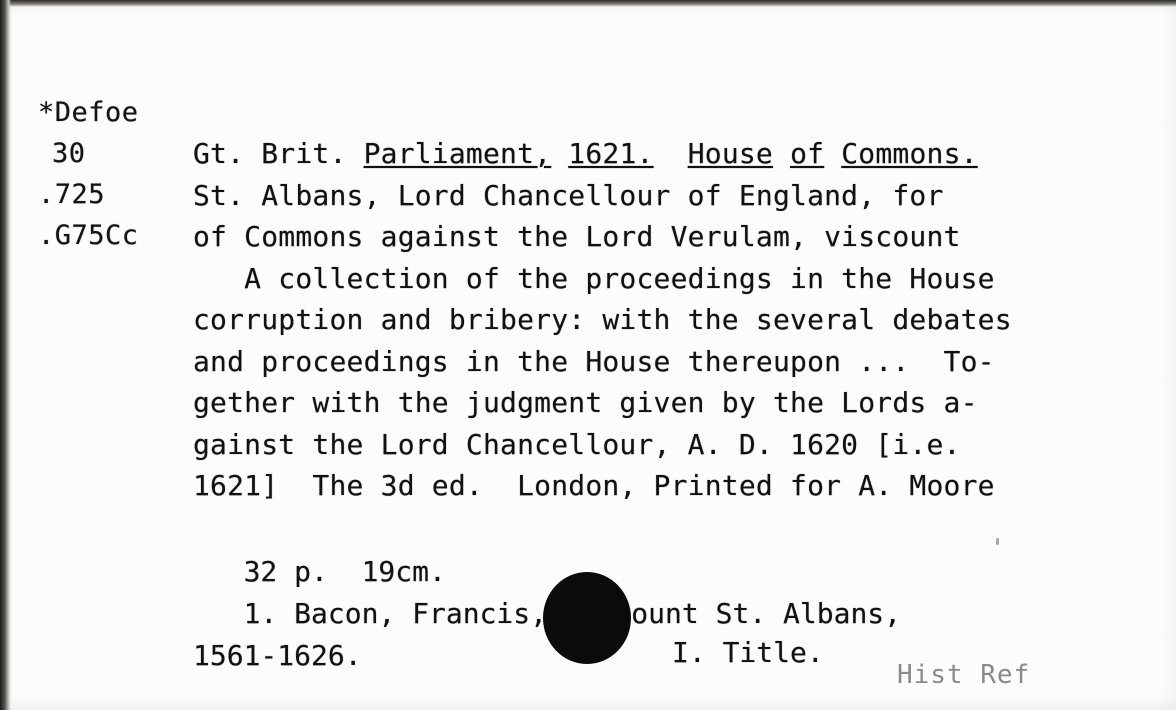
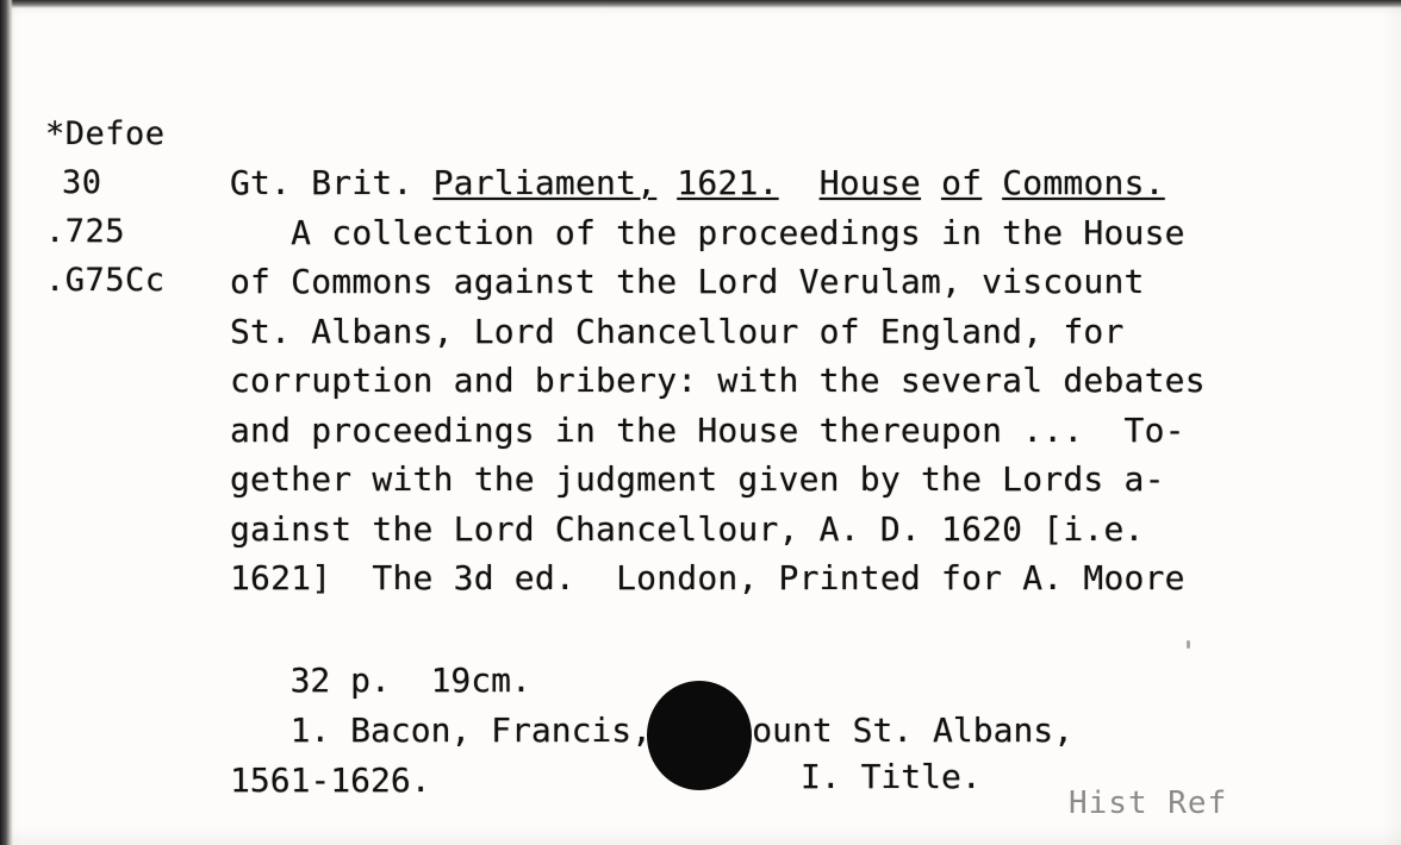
  *Defoe
  30
  .725
  .G75Cc
  Gt. Brit. Parliament, 1621. House of Commons.
- St. Albans, Lord Chancellour of England, for
+ A collection of the proceedings in the House
  of Commons against the Lord Verulam, viscount
- A collection of the proceedings in the House
+ St. Albans, Lord Chancellour of England, for
  corruption and bribery: with the several debates
  and proceedings in the House thereupon ... To-
  gether with the judgment given by the Lords a-
  gainst the Lord Chancellour, A. D. 1620 [i.e.
  1621] The 3d ed. London, Printed for A. Moore
  32 p. 19cm.
  1. Bacon, Francis,ount St. Albans,
  1561-1626.
  I. Title.
  Hist Ref
